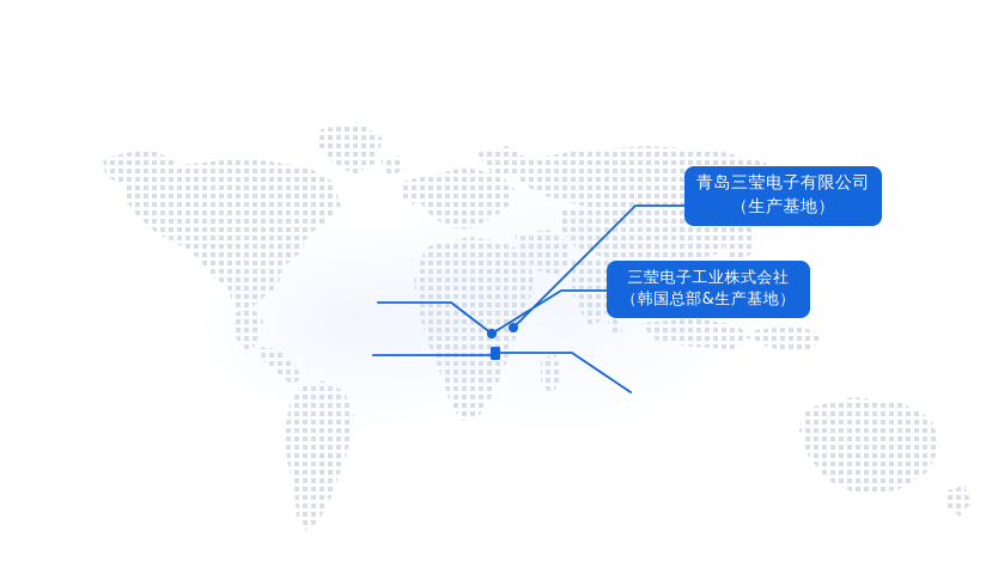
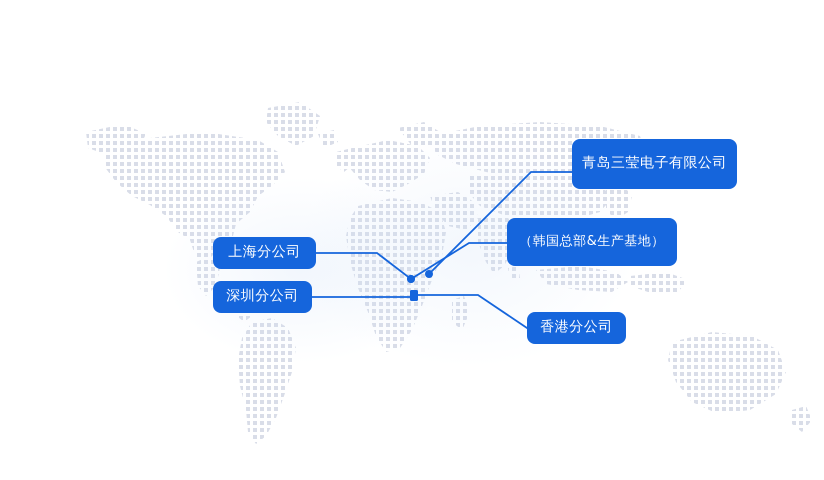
  青岛三莹电子有限公司
- （生产基地）
- 三莹电子工业株式会社
  （韩国总部&生产基地）
+ 上海分公司
+ 深圳分公司
+ 香港分公司
